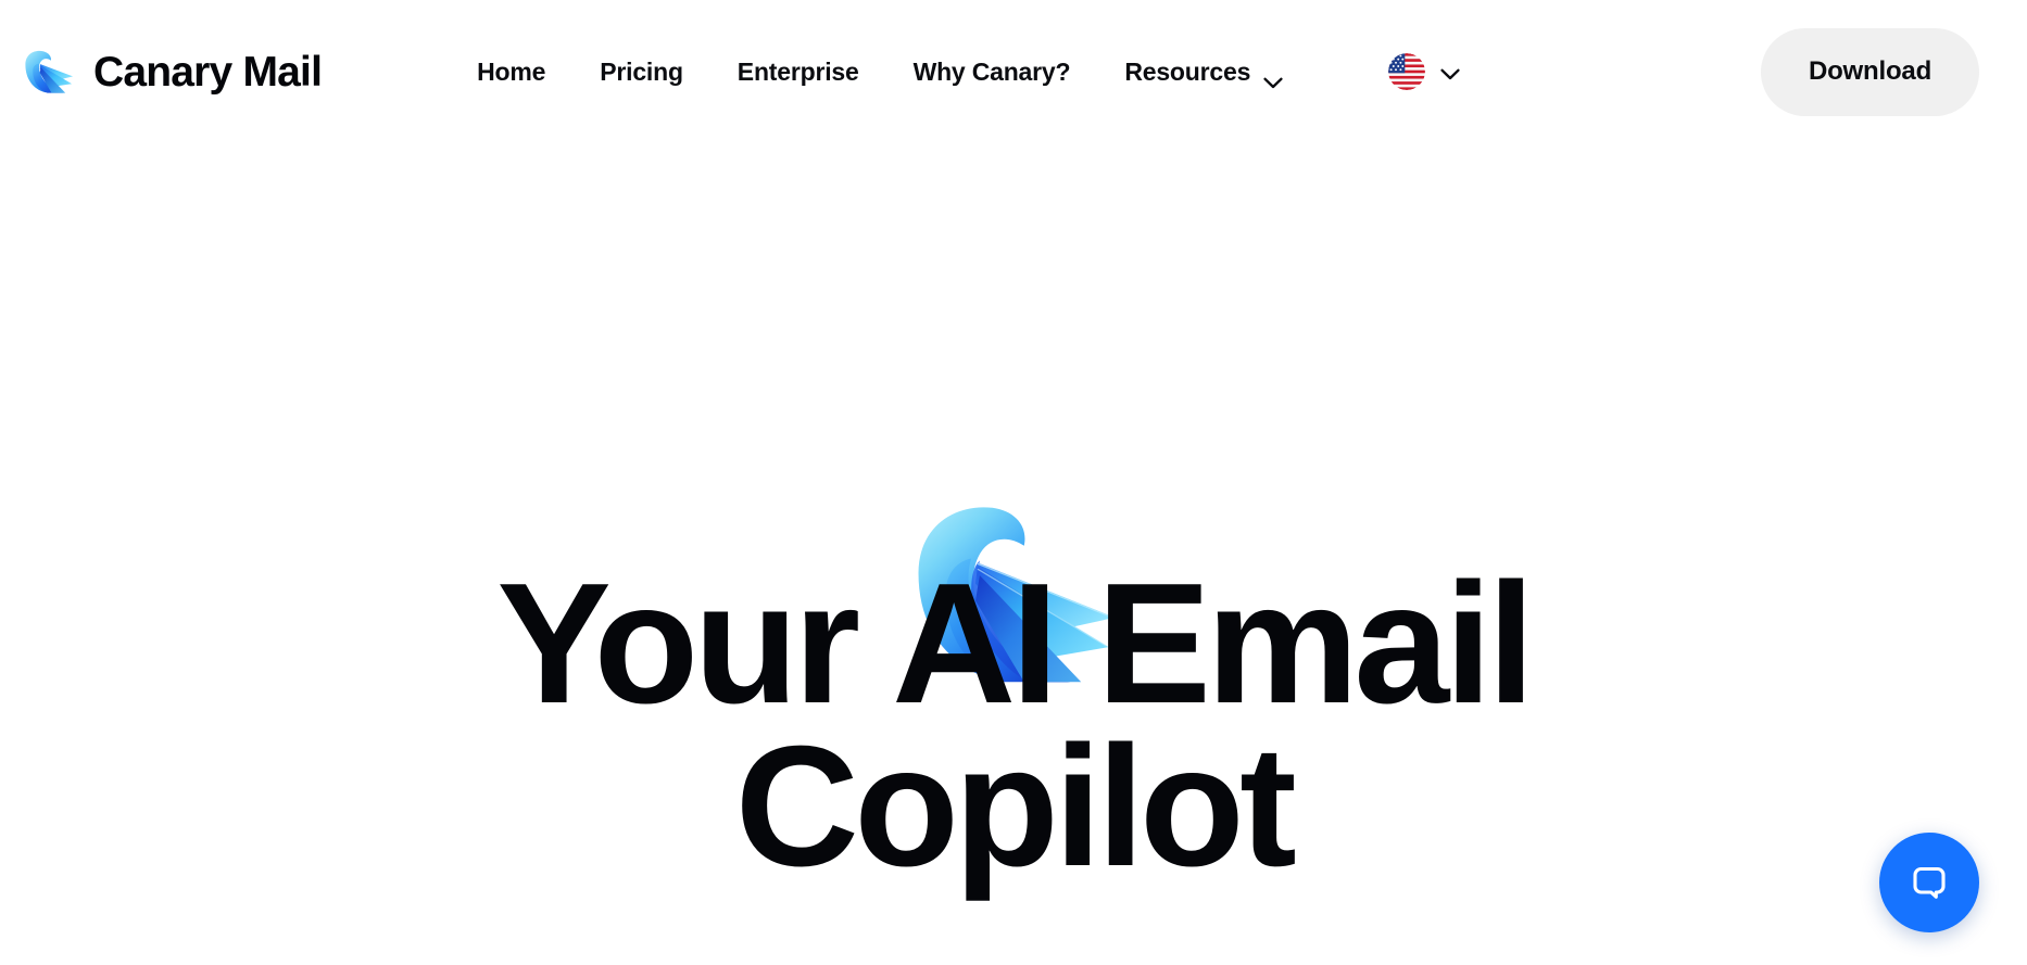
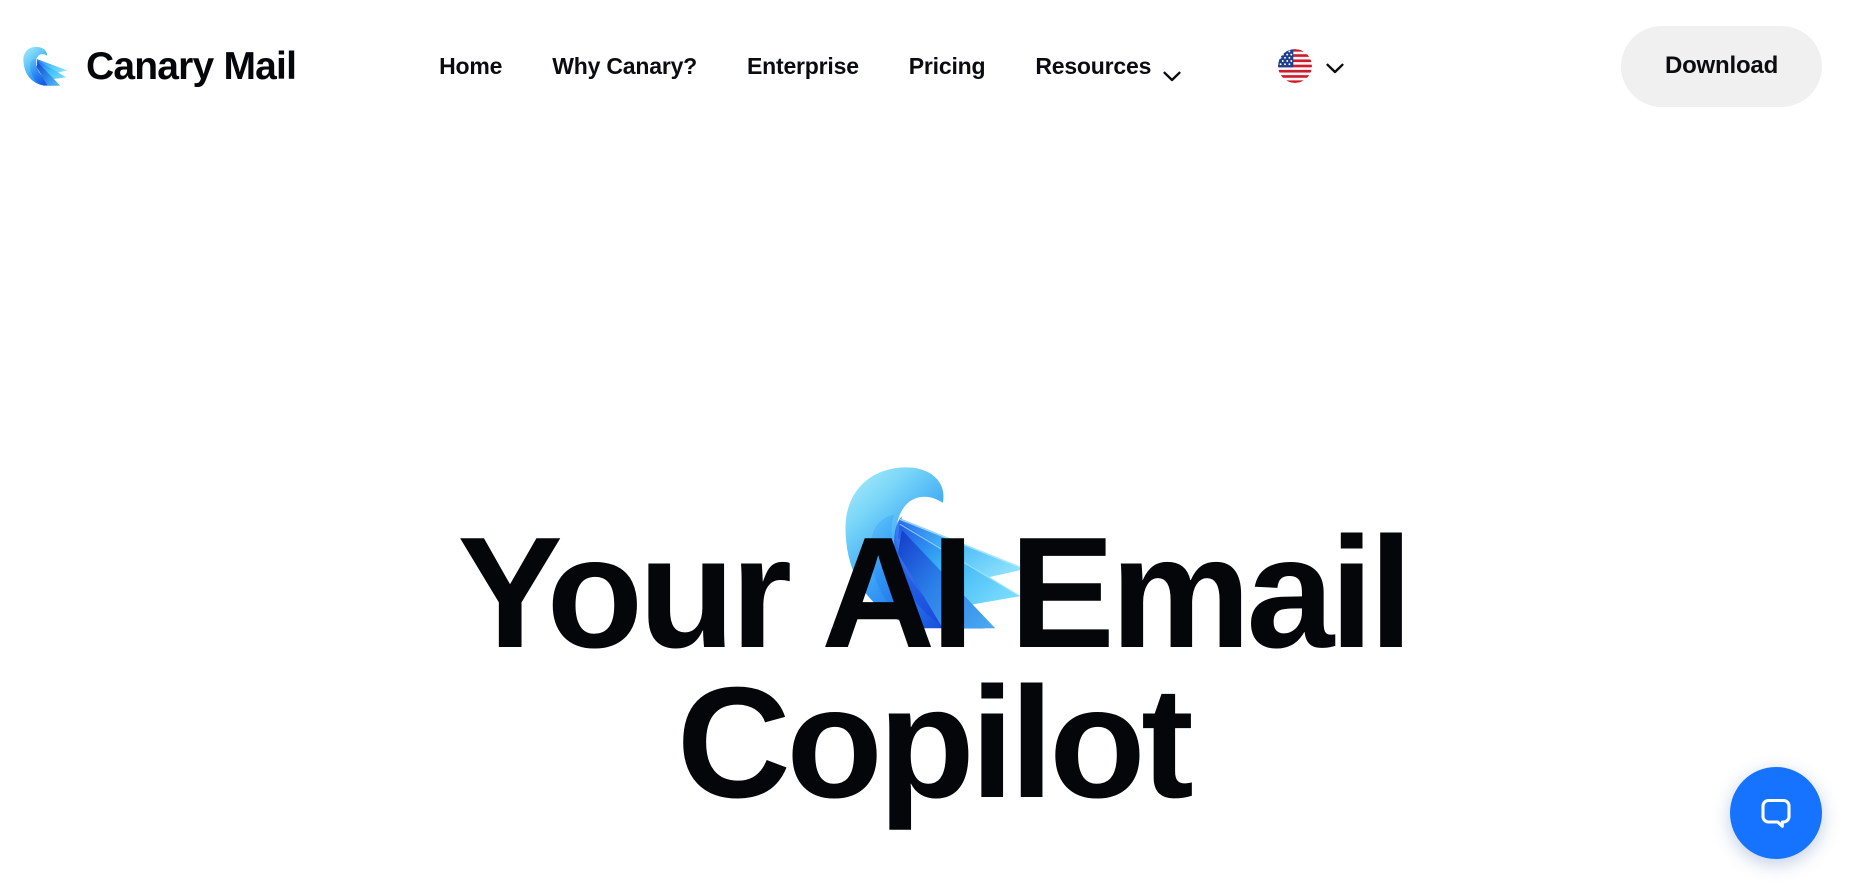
  Canary Mail
  Home
- Pricing
+ Why Canary?
  Enterprise
- Why Canary?
+ Pricing
  Resources
  Download
  Your AI Email
  Copilot
